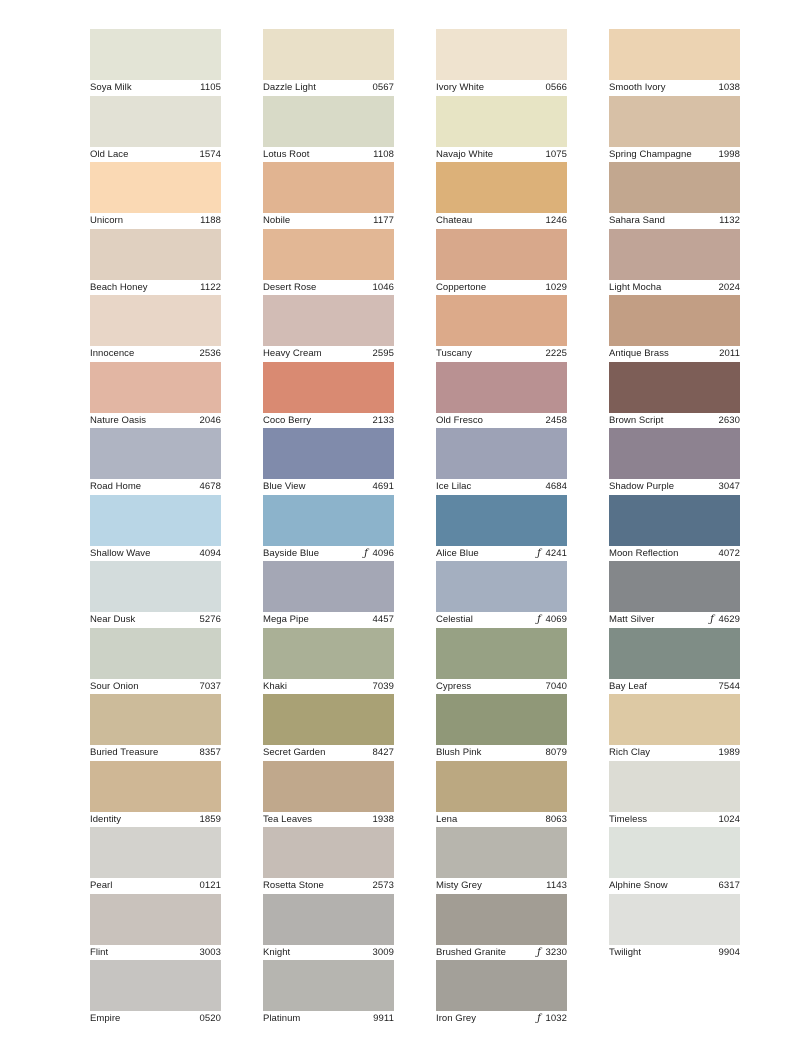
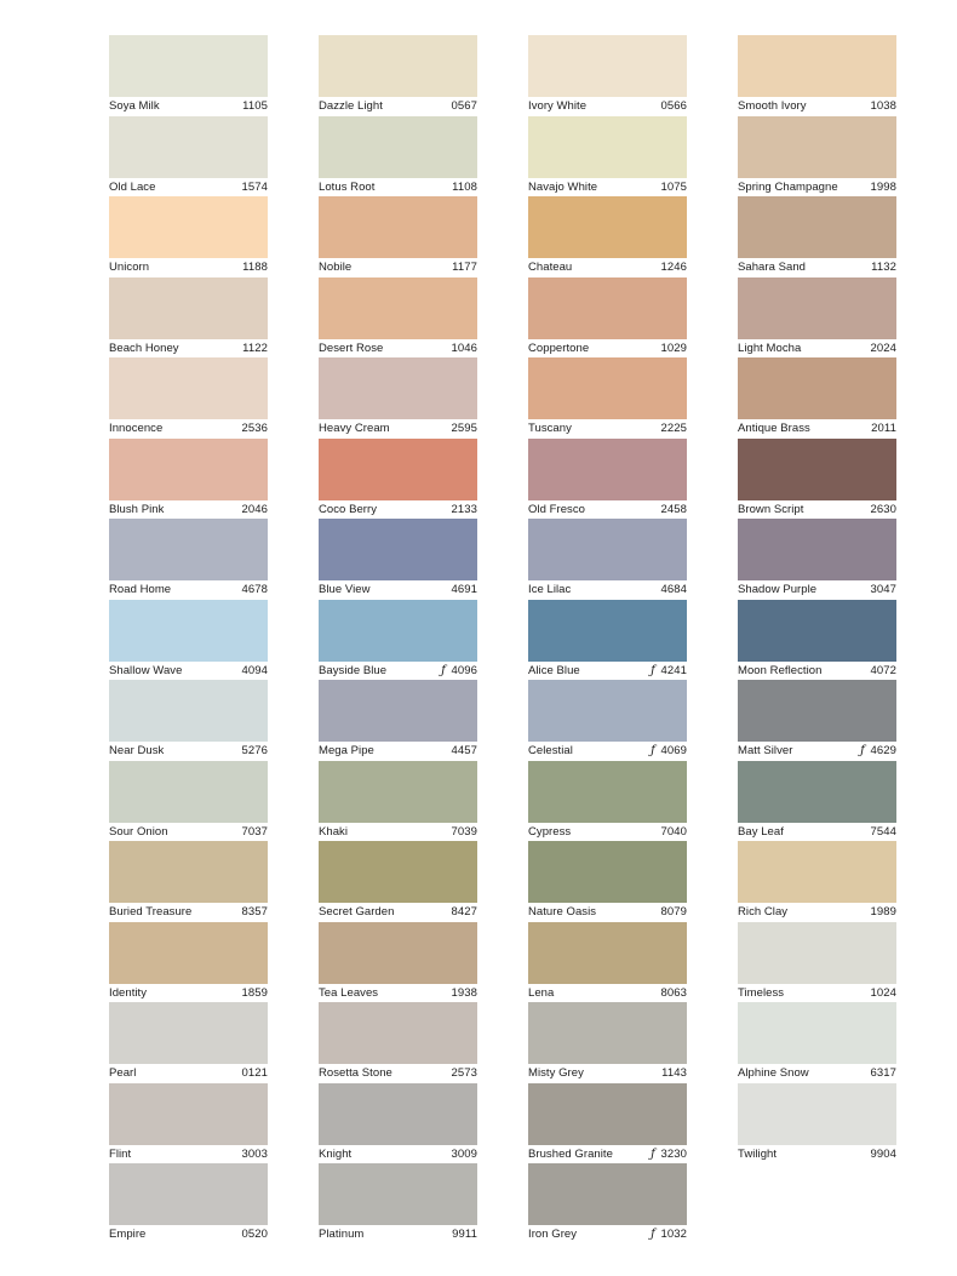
  Soya Milk
  1105
  Dazzle Light
  0567
  Ivory White
  0566
  Smooth Ivory
  1038
  Old Lace
  1574
  Lotus Root
  1108
  Navajo White
  1075
  Spring Champagne
  1998
  Unicorn
  1188
  Nobile
  1177
  Chateau
  1246
  Sahara Sand
  1132
  Beach Honey
  1122
  Desert Rose
  1046
  Coppertone
  1029
  Light Mocha
  2024
  Innocence
  2536
  Heavy Cream
  2595
  Tuscany
  2225
  Antique Brass
  2011
- Nature Oasis
+ Blush Pink
  2046
  Coco Berry
  2133
  Old Fresco
  2458
  Brown Script
  2630
  Road Home
  4678
  Blue View
  4691
  Ice Lilac
  4684
  Shadow Purple
  3047
  Shallow Wave
  4094
  Bayside Blue
  ƒ
  4096
  Alice Blue
  ƒ
  4241
  Moon Reflection
  4072
  Near Dusk
  5276
  Mega Pipe
  4457
  Celestial
  ƒ
  4069
  Matt Silver
  ƒ
  4629
  Sour Onion
  7037
  Khaki
  7039
  Cypress
  7040
  Bay Leaf
  7544
  Buried Treasure
  8357
  Secret Garden
  8427
- Blush Pink
+ Nature Oasis
  8079
  Rich Clay
  1989
  Identity
  1859
  Tea Leaves
  1938
  Lena
  8063
  Timeless
  1024
  Pearl
  0121
  Rosetta Stone
  2573
  Misty Grey
  1143
  Alphine Snow
  6317
  Flint
  3003
  Knight
  3009
  Brushed Granite
  ƒ
  3230
  Twilight
  9904
  Empire
  0520
  Platinum
  9911
  Iron Grey
  ƒ
  1032
